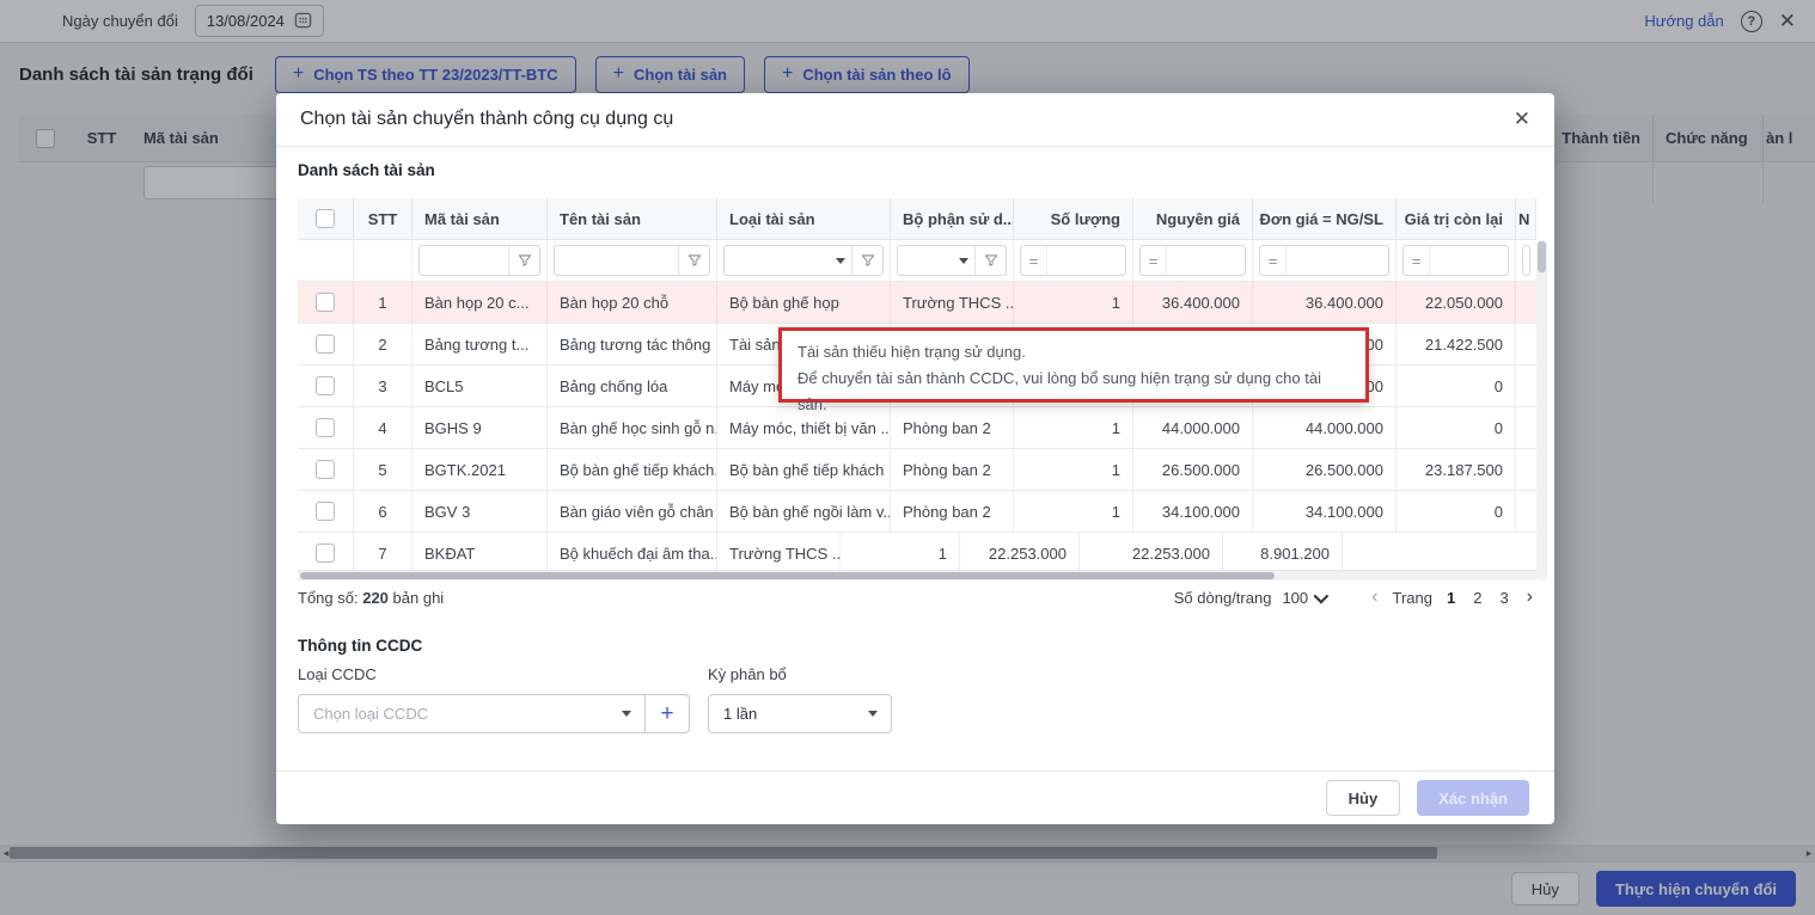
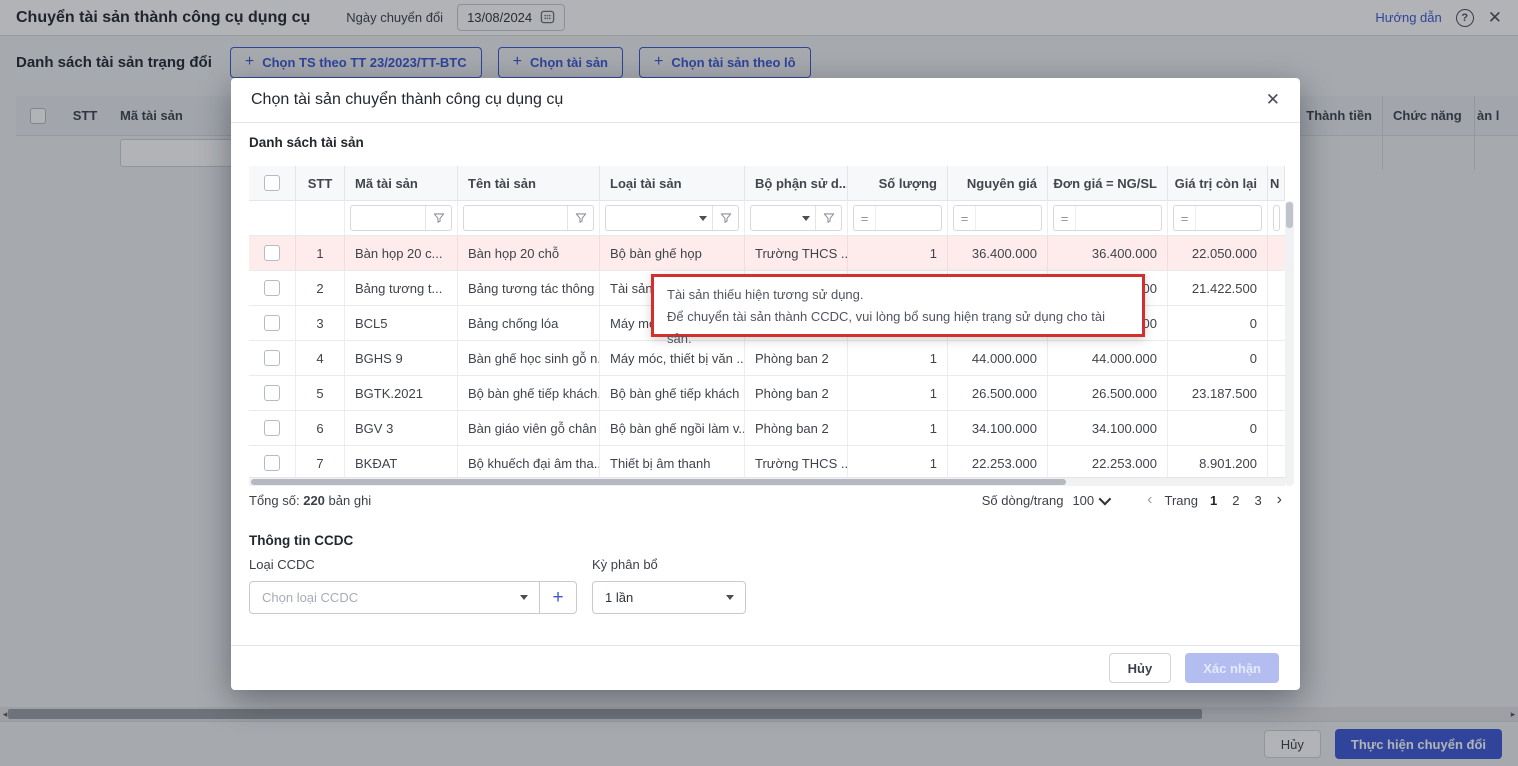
+ Chuyển tài sản thành công cụ dụng cụ
  Ngày chuyển đổi
  13/08/2024
  Hướng dẫn
  ?
  ✕
  Danh sách tài sản trạng đổi
  +
  Chọn TS theo TT 23/2023/TT-BTC
  +
  Chọn tài sản
  +
  Chọn tài sản theo lô
  STT
  Mã tài sản
  Thành tiền
  Chức năng
  àn l
  ◂
  ▸
  Hủy
  Thực hiện chuyển đổi
  Chọn tài sản chuyển thành công cụ dụng cụ
  ✕
  Danh sách tài sản
  STT
  Mã tài sản
  Tên tài sản
  Loại tài sản
  Bộ phận sử d...
  Số lượng
  Nguyên giá
  Đơn giá = NG/SL
  Giá trị còn lại
  N
  =
  =
  =
  =
  1
  Bàn họp 20 c...
  Bàn họp 20 chỗ
  Bộ bàn ghế họp
  Trường THCS ..
  1
  36.400.000
  36.400.000
  22.050.000
  2
  Bảng tương t...
  Bảng tương tác thông .
  Tài sản
  00
  21.422.500
  3
  BCL5
  Bảng chống lóa
  Máy m
  00
  0
  4
  BGHS 9
  Bàn ghế học sinh gỗ n.
  Máy móc, thiết bị văn ..
  Phòng ban 2
  1
  44.000.000
  44.000.000
  0
  5
  BGTK.2021
  Bộ bàn ghế tiếp khách.
  Bộ bàn ghế tiếp khách
  Phòng ban 2
  1
  26.500.000
  26.500.000
  23.187.500
  6
  BGV 3
  Bàn giáo viên gỗ chân
  Bộ bàn ghế ngồi làm v..
  Phòng ban 2
  1
  34.100.000
  34.100.000
  0
  7
  BKĐAT
  Bộ khuếch đại âm tha..
+ Thiết bị âm thanh
  Trường THCS ..
  1
  22.253.000
  22.253.000
  8.901.200
- Tài sản thiếu hiện trạng sử dụng.
+ Tài sản thiếu hiện tương sử dụng.
  Để chuyển tài sản thành CCDC, vui lòng bổ sung hiện trạng sử dụng cho tài sản.
  Tổng số: 220 bản ghi
  Số dòng/trang
  100
  ‹
  Trang
  1
  2
  3
  ›
  Thông tin CCDC
  Loại CCDC
  Kỳ phân bổ
  Chọn loại CCDC
  +
  1 lần
  Hủy
  Xác nhận
